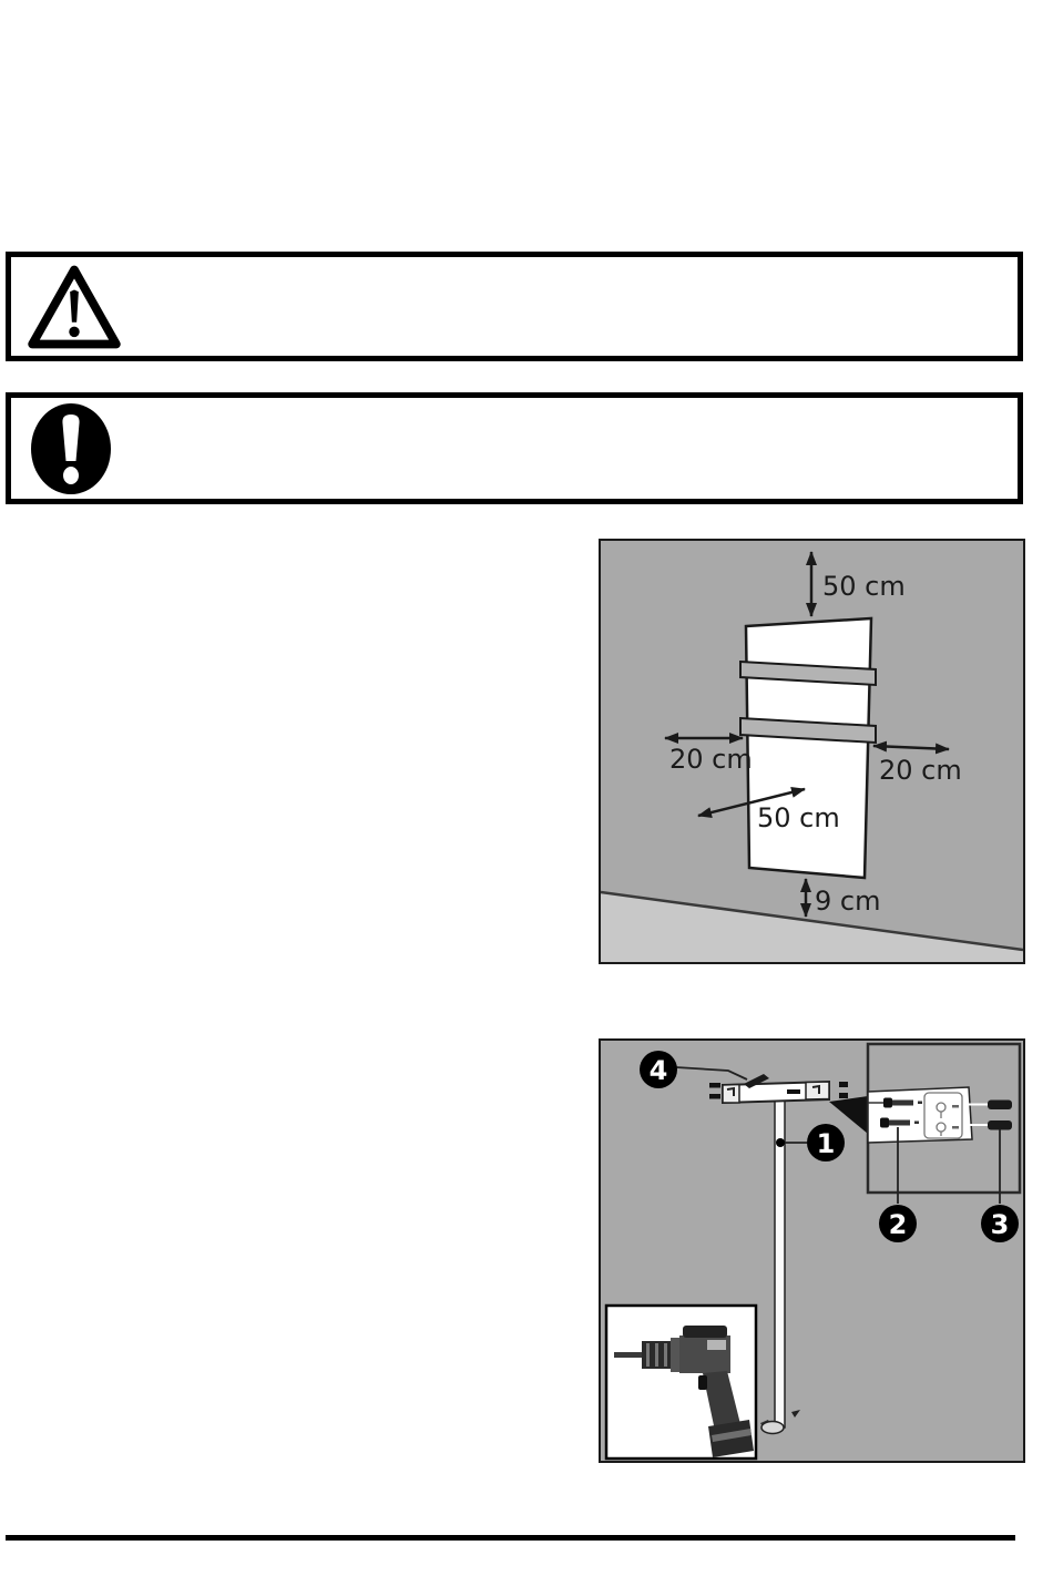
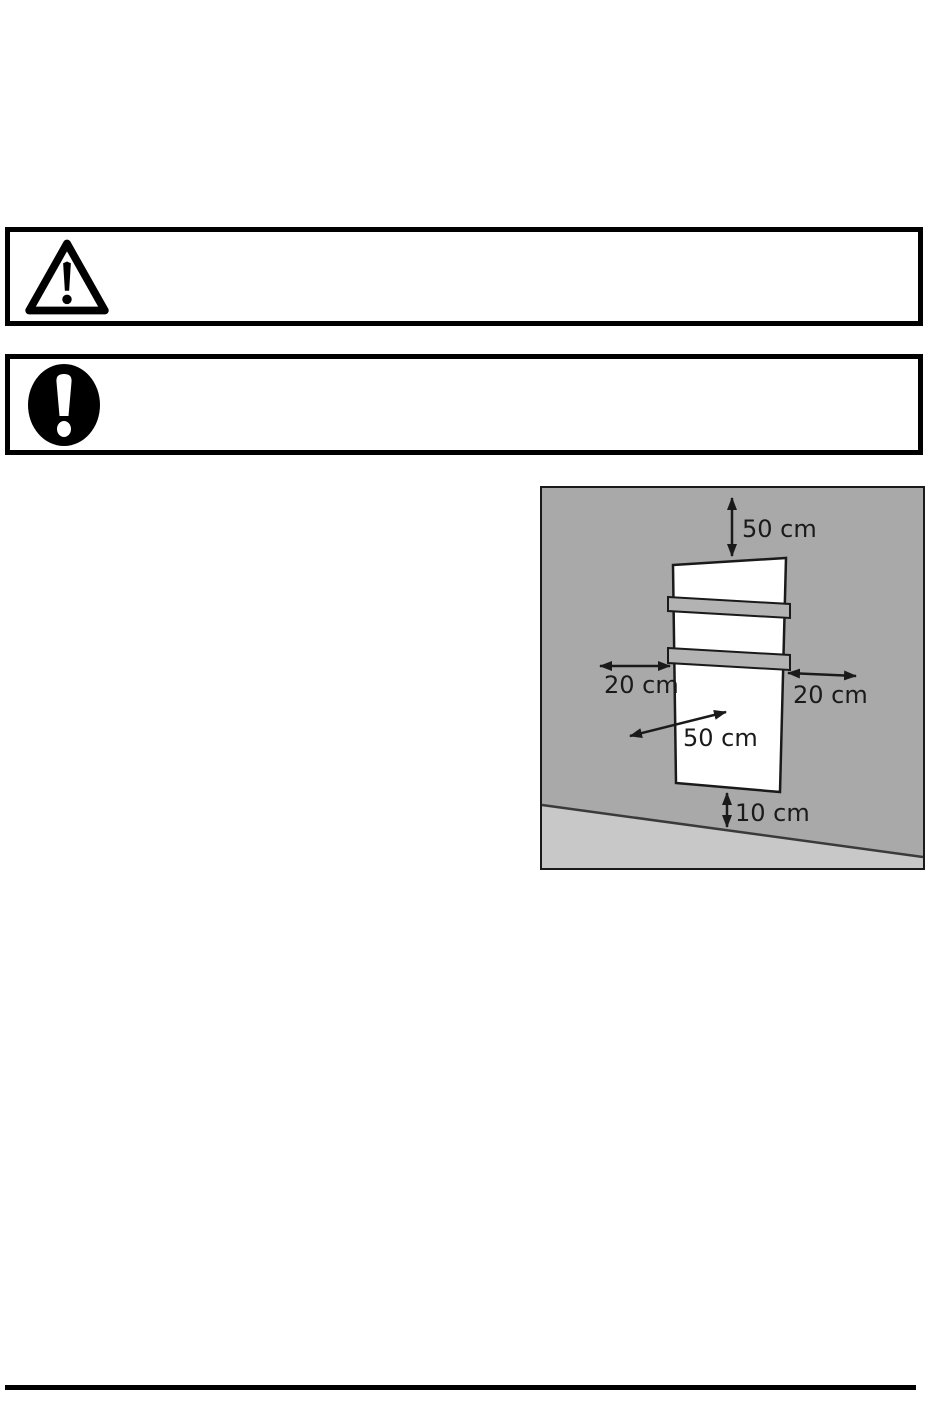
  50 cm
  20 cm
  20 cm
  50 cm
- 9 cm
+ 10 cm
- 4
- 1
- 2
- 3
